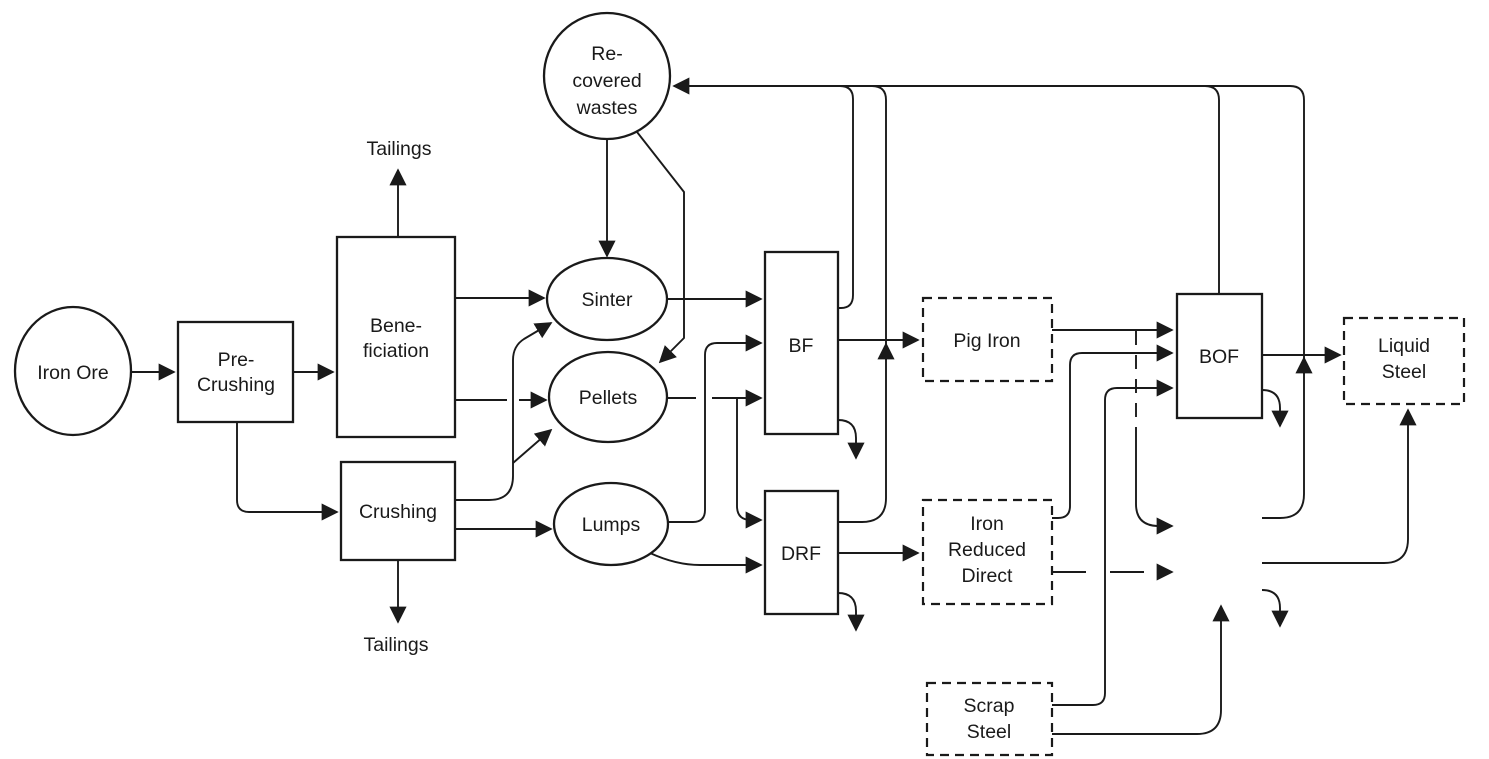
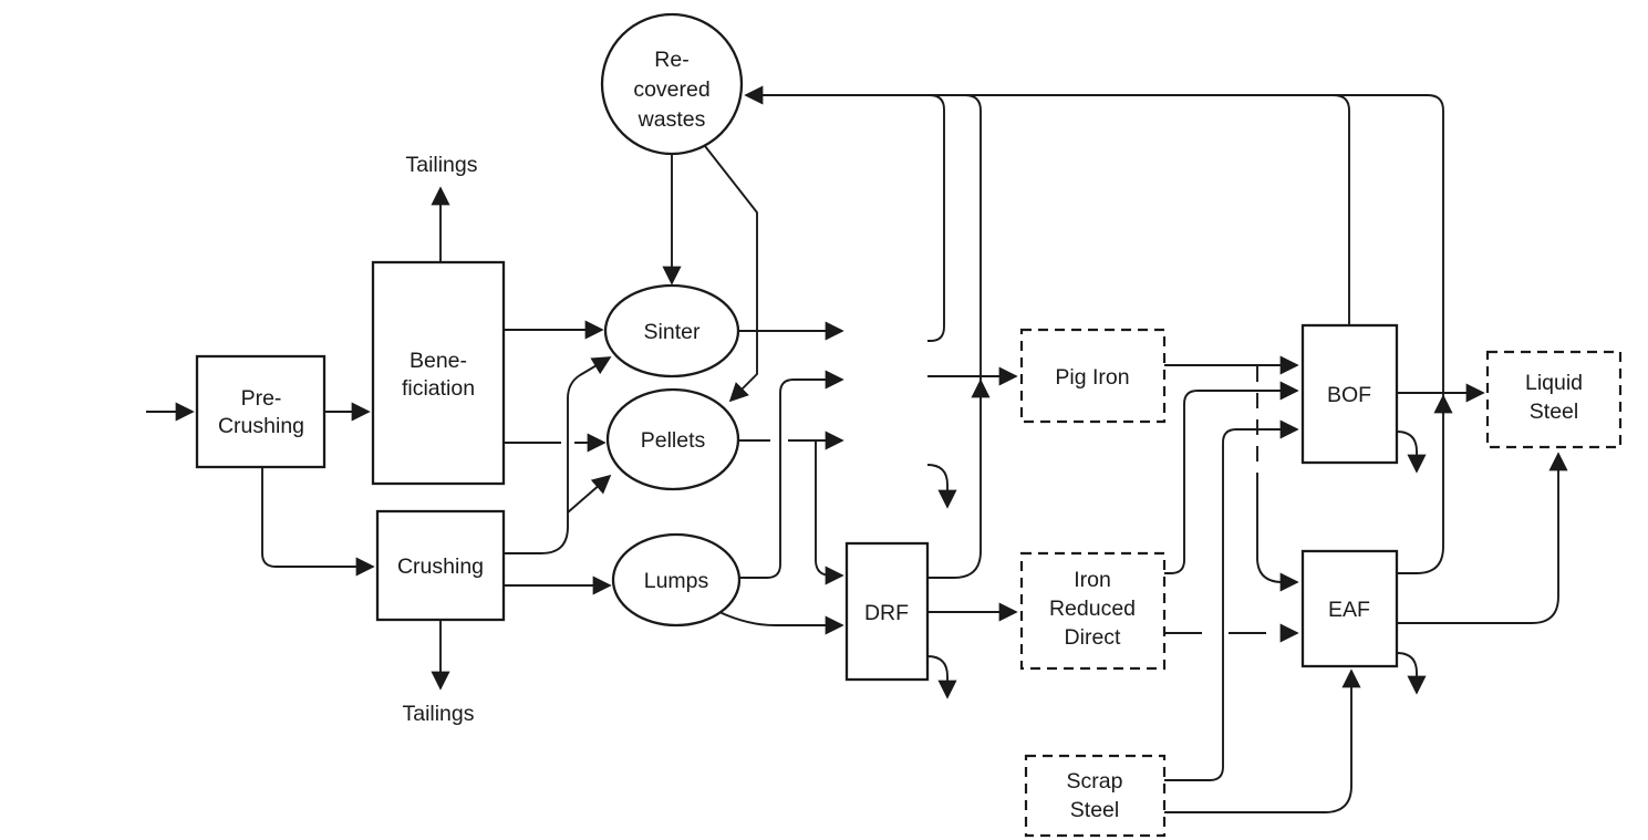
- Iron Ore
  Pre-
  Crushing
  Bene-
  ficiation
  Crushing
  Tailings
  Tailings
  Re-
  covered
  wastes
  Sinter
  Pellets
  Lumps
- BF
  DRF
  Pig Iron
  Iron
  Reduced
  Direct
  Scrap
  Steel
  BOF
+ EAF
  Liquid
  Steel
